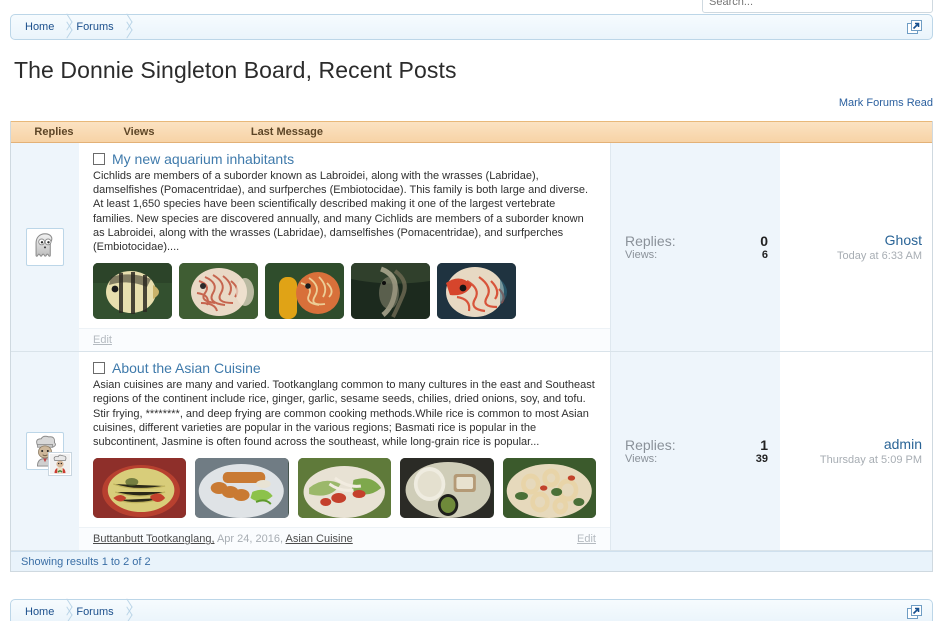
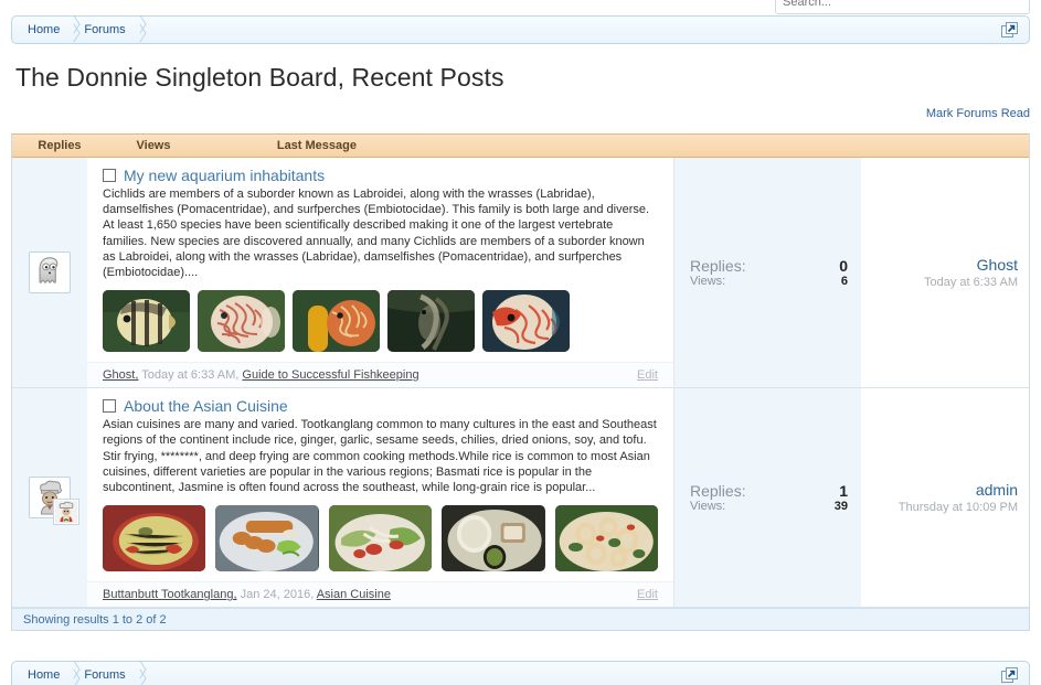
  Search...
  Home
  Forums
  The Donnie Singleton Board, Recent Posts
  Mark Forums Read
  Replies
  Views
  Last Message
  My new aquarium inhabitants
  Cichlids are members of a suborder known as Labroidei, along with the wrasses (Labridae), damselfishes (Pomacentridae), and surfperches (Embiotocidae). This family is both large and diverse. At least 1,650 species have been scientifically described making it one of the largest vertebrate families. New species are discovered annually, and many Cichlids are members of a suborder known as Labroidei, along with the wrasses (Labridae), damselfishes (Pomacentridae), and surfperches (Embiotocidae)....
+ Ghost, Today at 6:33 AM, Guide to Successful Fishkeeping
  Edit
  Replies:
  0
  Views:
  6
  Ghost
  Today at 6:33 AM
  About the Asian Cuisine
  Asian cuisines are many and varied. Tootkanglang common to many cultures in the east and Southeast regions of the continent include rice, ginger, garlic, sesame seeds, chilies, dried onions, soy, and tofu. Stir frying, ********, and deep frying are common cooking methods.While rice is common to most Asian cuisines, different varieties are popular in the various regions; Basmati rice is popular in the subcontinent, Jasmine is often found across the southeast, while long-grain rice is popular...
- Buttanbutt Tootkanglang, Apr 24, 2016, Asian Cuisine
+ Buttanbutt Tootkanglang, Jan 24, 2016, Asian Cuisine
  Edit
  Replies:
  1
  Views:
  39
  admin
- Thursday at 5:09 PM
+ Thursday at 10:09 PM
  Showing results 1 to 2 of 2
  Home
  Forums
